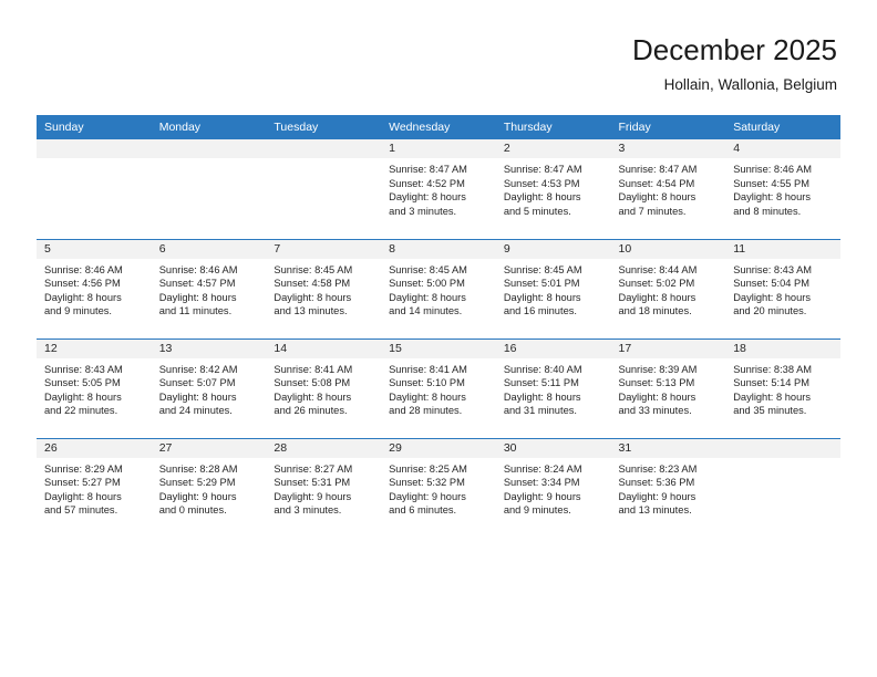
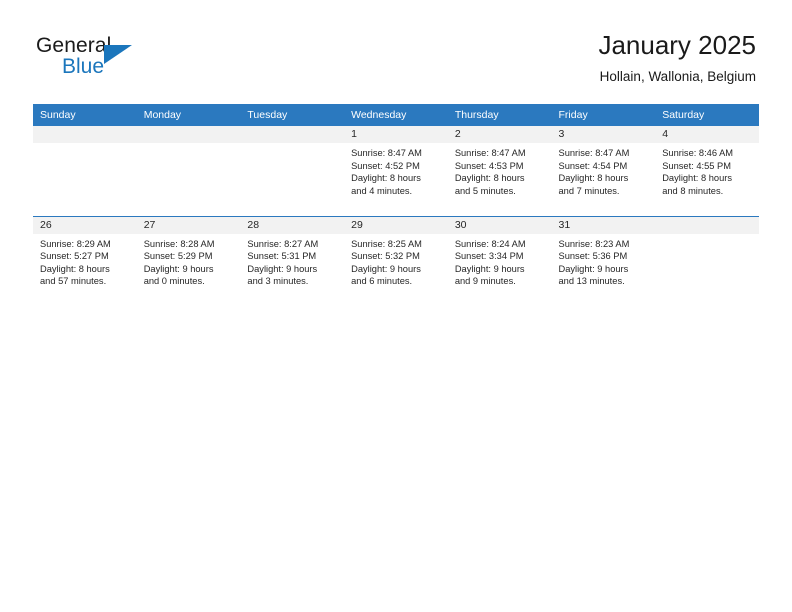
+ General
+ Blue
- December 2025
+ January 2025
  Hollain, Wallonia, Belgium
  Sunday	Monday	Tuesday	Wednesday	Thursday	Friday	Saturday
- 			1Sunrise: 8:47 AMSunset: 4:52 PMDaylight: 8 hoursand 3 minutes.	2Sunrise: 8:47 AMSunset: 4:53 PMDaylight: 8 hoursand 5 minutes.	3Sunrise: 8:47 AMSunset: 4:54 PMDaylight: 8 hoursand 7 minutes.	4Sunrise: 8:46 AMSunset: 4:55 PMDaylight: 8 hoursand 8 minutes.
+ 			1Sunrise: 8:47 AMSunset: 4:52 PMDaylight: 8 hoursand 4 minutes.	2Sunrise: 8:47 AMSunset: 4:53 PMDaylight: 8 hoursand 5 minutes.	3Sunrise: 8:47 AMSunset: 4:54 PMDaylight: 8 hoursand 7 minutes.	4Sunrise: 8:46 AMSunset: 4:55 PMDaylight: 8 hoursand 8 minutes.
- 5Sunrise: 8:46 AMSunset: 4:56 PMDaylight: 8 hoursand 9 minutes.	6Sunrise: 8:46 AMSunset: 4:57 PMDaylight: 8 hoursand 11 minutes.	7Sunrise: 8:45 AMSunset: 4:58 PMDaylight: 8 hoursand 13 minutes.	8Sunrise: 8:45 AMSunset: 5:00 PMDaylight: 8 hoursand 14 minutes.	9Sunrise: 8:45 AMSunset: 5:01 PMDaylight: 8 hoursand 16 minutes.	10Sunrise: 8:44 AMSunset: 5:02 PMDaylight: 8 hoursand 18 minutes.	11Sunrise: 8:43 AMSunset: 5:04 PMDaylight: 8 hoursand 20 minutes.
- 12Sunrise: 8:43 AMSunset: 5:05 PMDaylight: 8 hoursand 22 minutes.	13Sunrise: 8:42 AMSunset: 5:07 PMDaylight: 8 hoursand 24 minutes.	14Sunrise: 8:41 AMSunset: 5:08 PMDaylight: 8 hoursand 26 minutes.	15Sunrise: 8:41 AMSunset: 5:10 PMDaylight: 8 hoursand 28 minutes.	16Sunrise: 8:40 AMSunset: 5:11 PMDaylight: 8 hoursand 31 minutes.	17Sunrise: 8:39 AMSunset: 5:13 PMDaylight: 8 hoursand 33 minutes.	18Sunrise: 8:38 AMSunset: 5:14 PMDaylight: 8 hoursand 35 minutes.
  26Sunrise: 8:29 AMSunset: 5:27 PMDaylight: 8 hoursand 57 minutes.	27Sunrise: 8:28 AMSunset: 5:29 PMDaylight: 9 hoursand 0 minutes.	28Sunrise: 8:27 AMSunset: 5:31 PMDaylight: 9 hoursand 3 minutes.	29Sunrise: 8:25 AMSunset: 5:32 PMDaylight: 9 hoursand 6 minutes.	30Sunrise: 8:24 AMSunset: 3:34 PMDaylight: 9 hoursand 9 minutes.	31Sunrise: 8:23 AMSunset: 5:36 PMDaylight: 9 hoursand 13 minutes.
